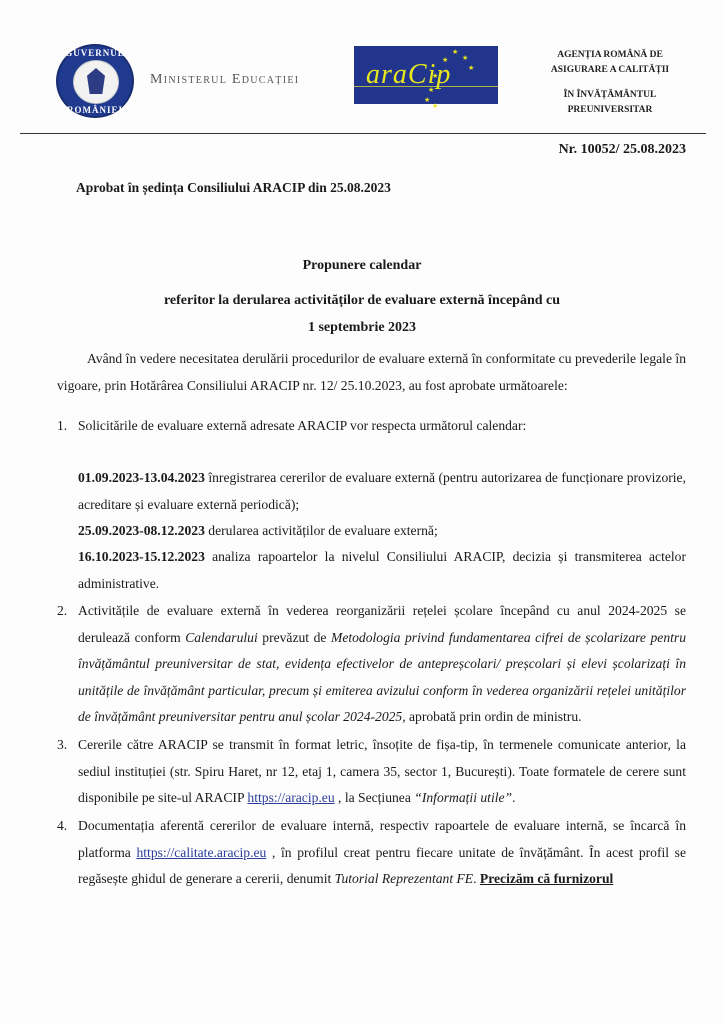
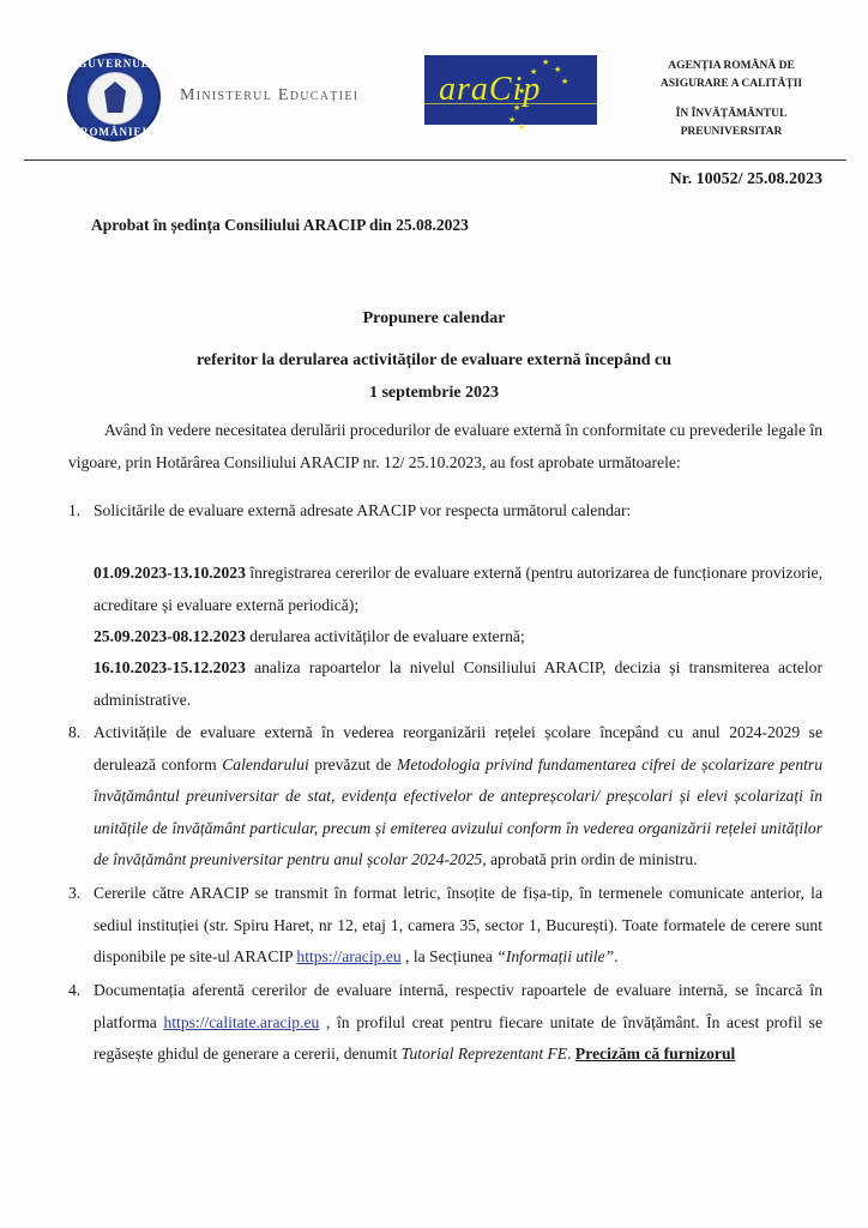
  GUVERNUL
  ROMÂNIEI
  Ministerul Educației
  araCip
  ★
  ★
  ★
  ★
  ★
  ★
  ★
  ★
  AGENȚIA ROMÂNĂ DE
  ASIGURARE A CALITĂȚII
  ÎN ÎNVĂȚĂMÂNTUL
  PREUNIVERSITAR
  Nr. 10052/ 25.08.2023
  Aprobat în ședința Consiliului ARACIP din 25.08.2023
  Propunere calendar
  referitor la derularea activităților de evaluare externă începând cu
  1 septembrie 2023
  Având în vedere necesitatea derulării procedurilor de evaluare externă în conformitate cu prevederile legale în vigoare, prin Hotărârea Consiliului ARACIP nr. 12/ 25.10.2023, au fost aprobate următoarele:
  1.
  Solicitările de evaluare externă adresate ARACIP vor respecta următorul calendar:
- 01.09.2023-13.04.2023 înregistrarea cererilor de evaluare externă (pentru autorizarea de funcționare provizorie, acreditare și evaluare externă periodică);
+ 01.09.2023-13.10.2023 înregistrarea cererilor de evaluare externă (pentru autorizarea de funcționare provizorie, acreditare și evaluare externă periodică);
  25.09.2023-08.12.2023 derularea activităților de evaluare externă;
  16.10.2023-15.12.2023 analiza rapoartelor la nivelul Consiliului ARACIP, decizia și transmiterea actelor administrative.
- 2.
+ 8.
- Activitățile de evaluare externă în vederea reorganizării rețelei școlare începând cu anul 2024-2025 se derulează conform Calendarului prevăzut de Metodologia privind fundamentarea cifrei de școlarizare pentru învățământul preuniversitar de stat, evidența efectivelor de antepreșcolari/ preșcolari și elevi școlarizați în unitățile de învățământ particular, precum și emiterea avizului conform în vederea organizării rețelei unităților de învățământ preuniversitar pentru anul școlar 2024-2025, aprobată prin ordin de ministru.
+ Activitățile de evaluare externă în vederea reorganizării rețelei școlare începând cu anul 2024-2029 se derulează conform Calendarului prevăzut de Metodologia privind fundamentarea cifrei de școlarizare pentru învățământul preuniversitar de stat, evidența efectivelor de antepreșcolari/ preșcolari și elevi școlarizați în unitățile de învățământ particular, precum și emiterea avizului conform în vederea organizării rețelei unităților de învățământ preuniversitar pentru anul școlar 2024-2025, aprobată prin ordin de ministru.
  3.
  Cererile către ARACIP se transmit în format letric, însoțite de fișa-tip, în termenele comunicate anterior, la sediul instituției (str. Spiru Haret, nr 12, etaj 1, camera 35, sector 1, București). Toate formatele de cerere sunt disponibile pe site-ul ARACIP https://aracip.eu , la Secțiunea “Informații utile”.
  4.
  Documentația aferentă cererilor de evaluare internă, respectiv rapoartele de evaluare internă, se încarcă în platforma https://calitate.aracip.eu , în profilul creat pentru fiecare unitate de învățământ. În acest profil se regăsește ghidul de generare a cererii, denumit Tutorial Reprezentant FE. Precizăm că furnizorul
